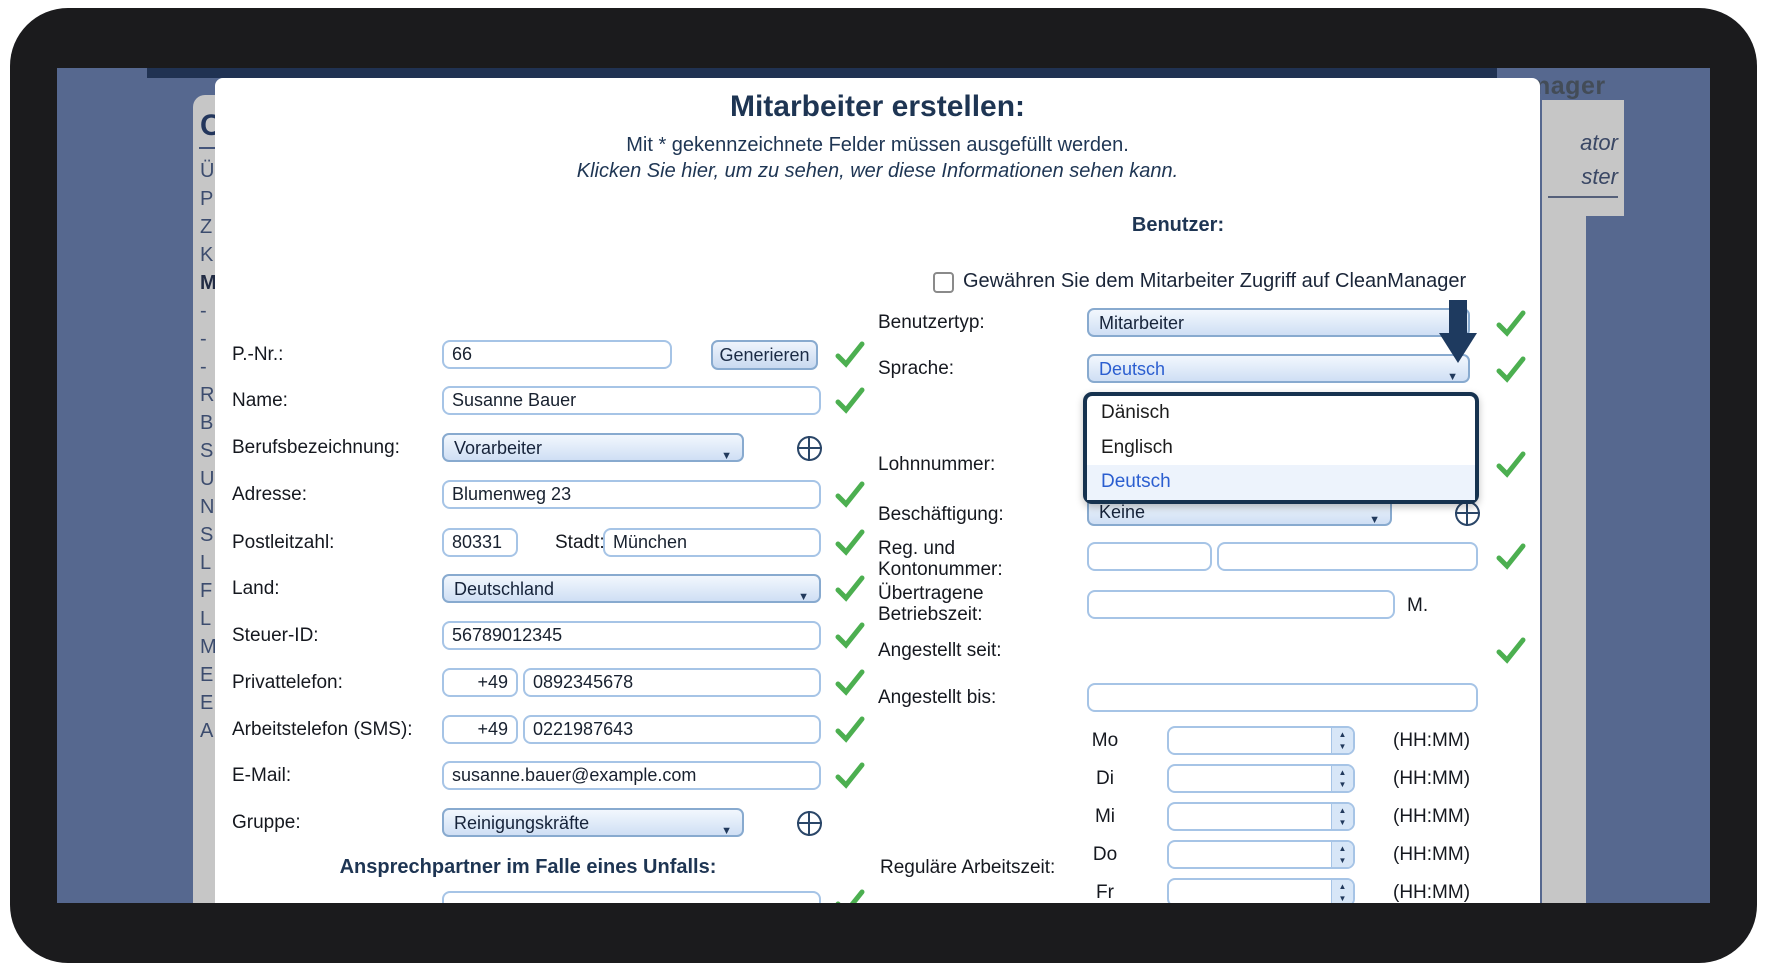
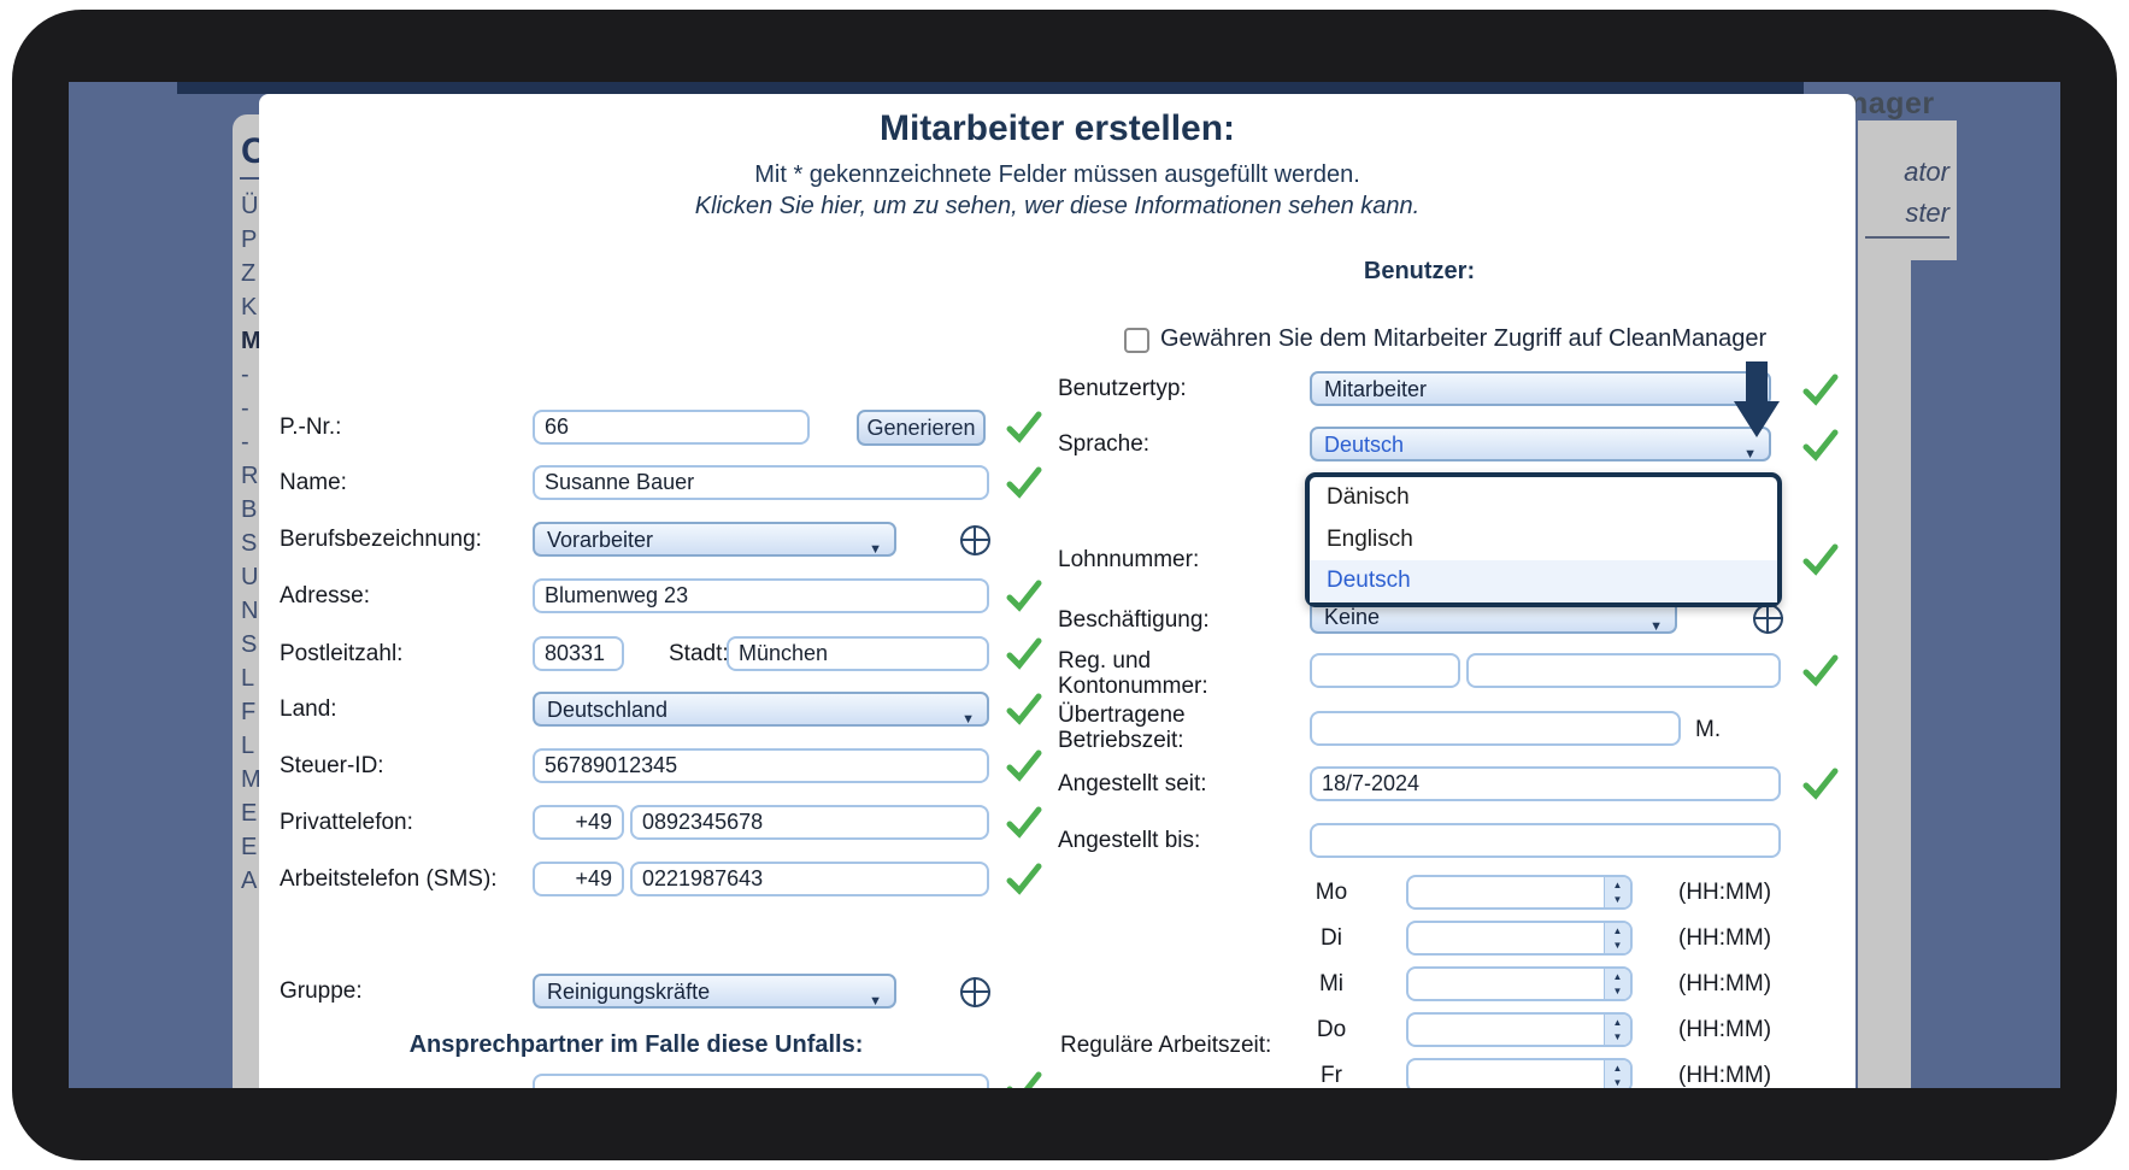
  nager
  C
  Ü
  P
  Z
  K
  M
  -
  -
  -
  R
  B
  S
  U
  N
  S
  L
  F
  L
  M
  E
  E
  A
  ator
  ster
  Mitarbeiter erstellen:
  Mit * gekennzeichnete Felder müssen ausgefüllt werden.
  Klicken Sie hier, um zu sehen, wer diese Informationen sehen kann.
  P.-Nr.:
  66
  Generieren
  Name:
  Susanne Bauer
  Berufsbezeichnung:
  Vorarbeiter
  ▼
  Adresse:
  Blumenweg 23
  Postleitzahl:
  80331
  Stadt:
  München
  Land:
  Deutschland
  ▼
  Steuer-ID:
  56789012345
  Privattelefon:
  +49
  0892345678
  Arbeitstelefon (SMS):
  +49
  0221987643
- E-Mail:
- susanne.bauer@example.com
  Gruppe:
  Reinigungskräfte
  ▼
- Ansprechpartner im Falle eines Unfalls:
+ Ansprechpartner im Falle diese Unfalls:
  Benutzer:
  Gewähren Sie dem Mitarbeiter Zugriff auf CleanManager
  Benutzertyp:
  Mitarbeiter
  Sprache:
  Deutsch
  ▼
  Dänisch
  Englisch
  Deutsch
  Lohnnummer:
  Beschäftigung:
  Keine
  ▼
  Reg. und
  Kontonummer:
  Übertragene
  Betriebszeit:
  M.
  Angestellt seit:
+ 18/7-2024
  Angestellt bis:
  Reguläre Arbeitszeit:
  Mo
  ▲
  ▼
  (HH:MM)
  Di
  ▲
  ▼
  (HH:MM)
  Mi
  ▲
  ▼
  (HH:MM)
  Do
  ▲
  ▼
  (HH:MM)
  Fr
  ▲
  ▼
  (HH:MM)
